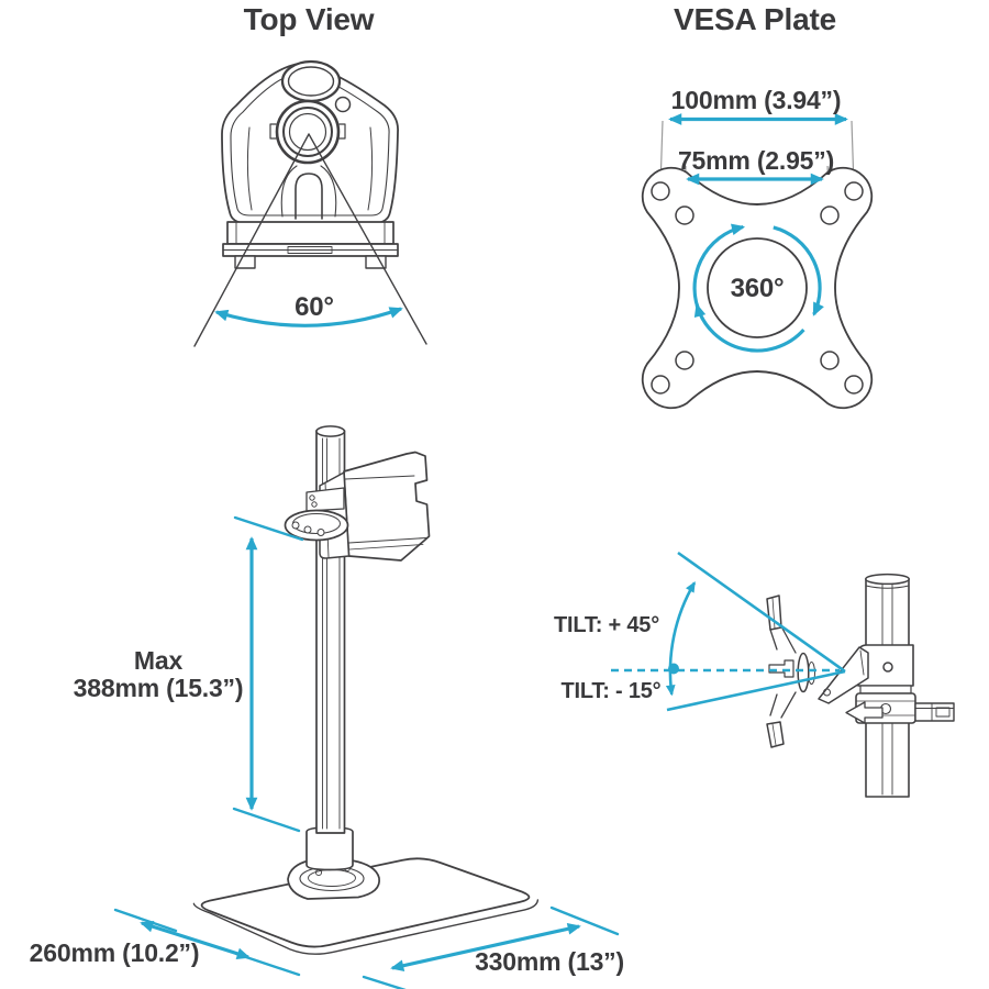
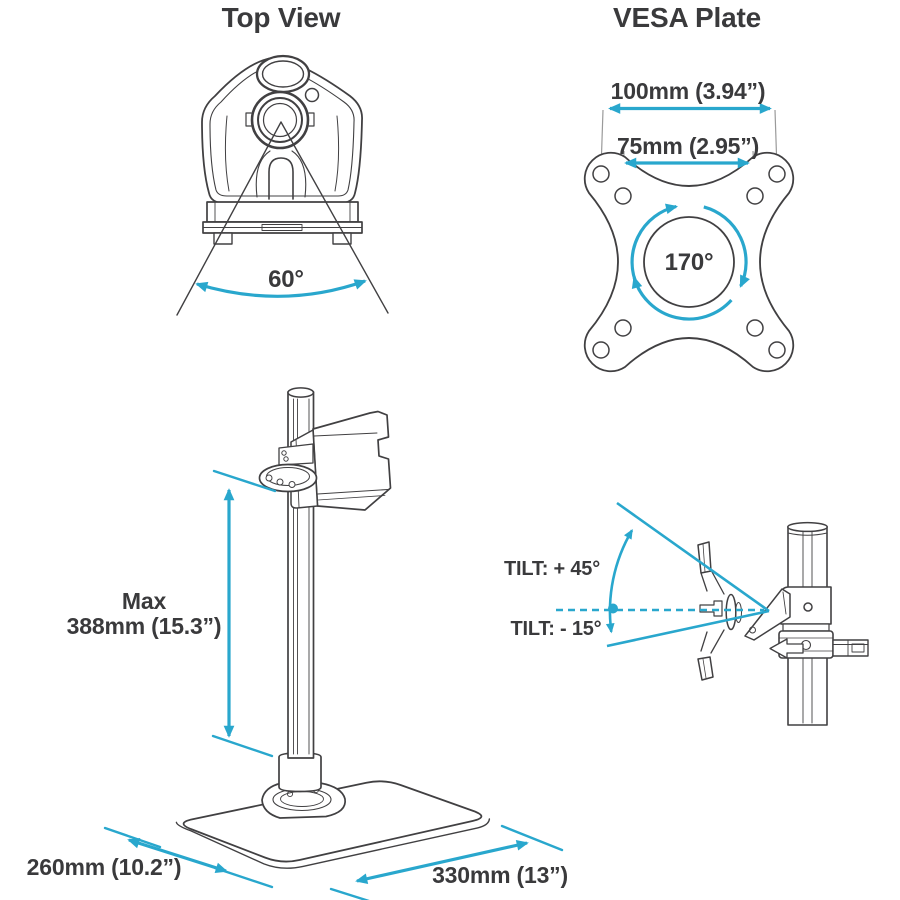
  Top View
  VESA Plate
  60°
  100mm (3.94”)
  75mm (2.95”)
- 360°
+ 170°
  Max
  388mm (15.3”)
  260mm (10.2”)
  330mm (13”)
  TILT: + 45°
  TILT: - 15°
